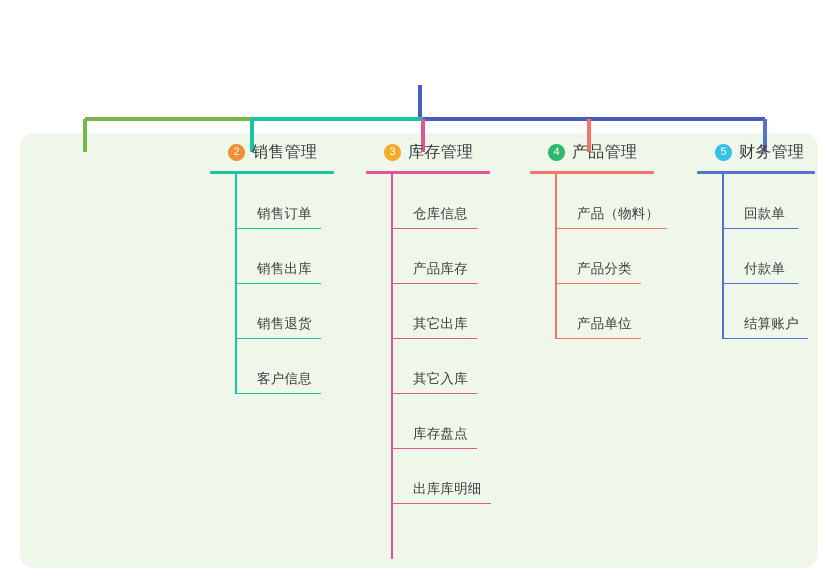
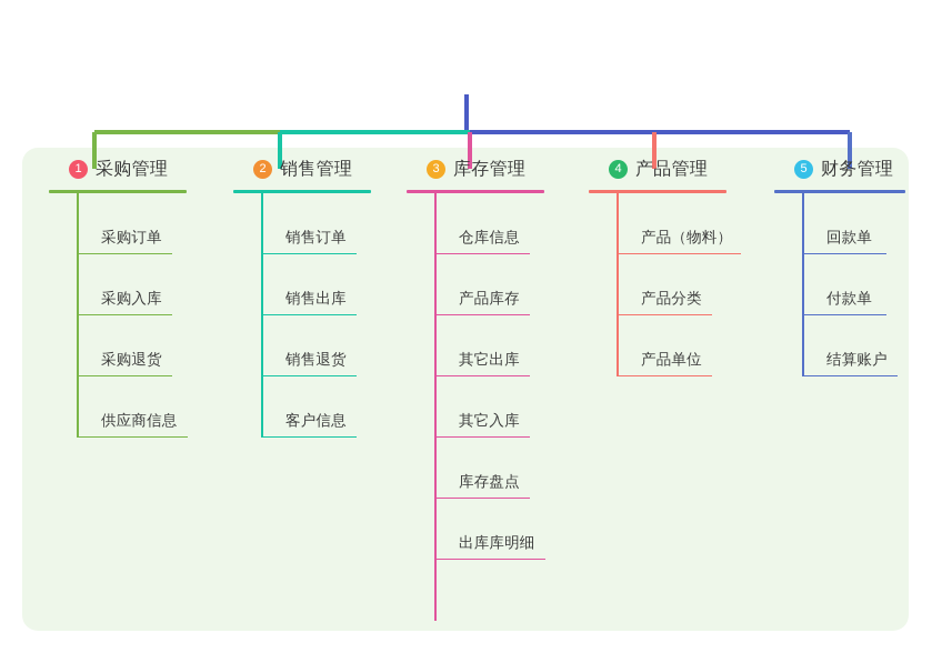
+ 1
+ 采购管理
+ 采购订单
+ 采购入库
+ 采购退货
+ 供应商信息
  2
  销售管理
  销售订单
  销售出库
  销售退货
  客户信息
  3
  库存管理
  仓库信息
  产品库存
  其它出库
  其它入库
  库存盘点
  出库库明细
  4
  产品管理
  产品（物料）
  产品分类
  产品单位
  5
  财务管理
  回款单
  付款单
  结算账户
